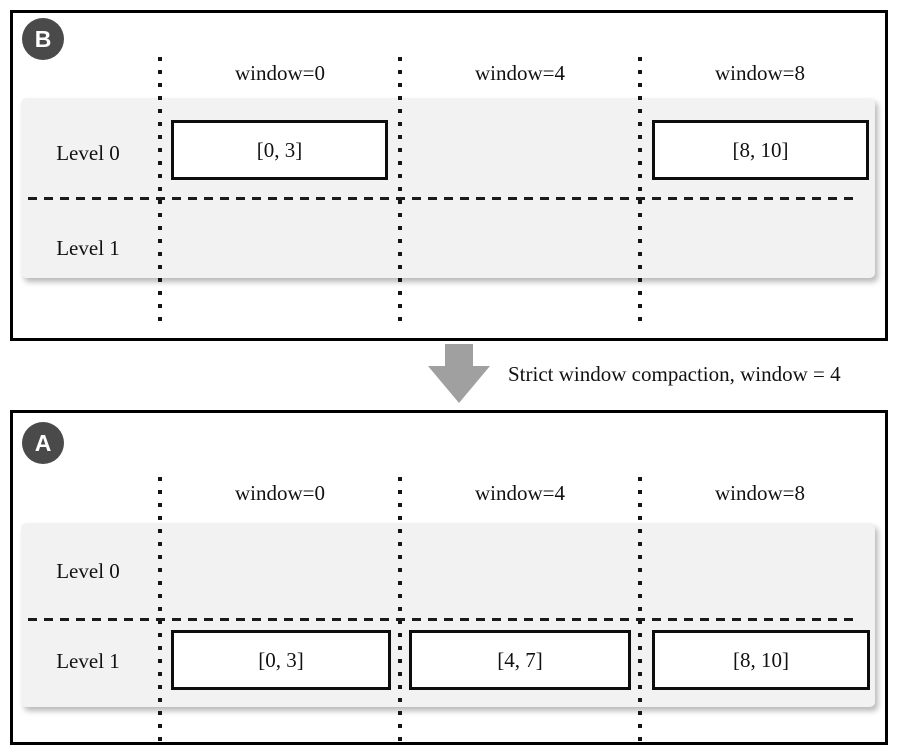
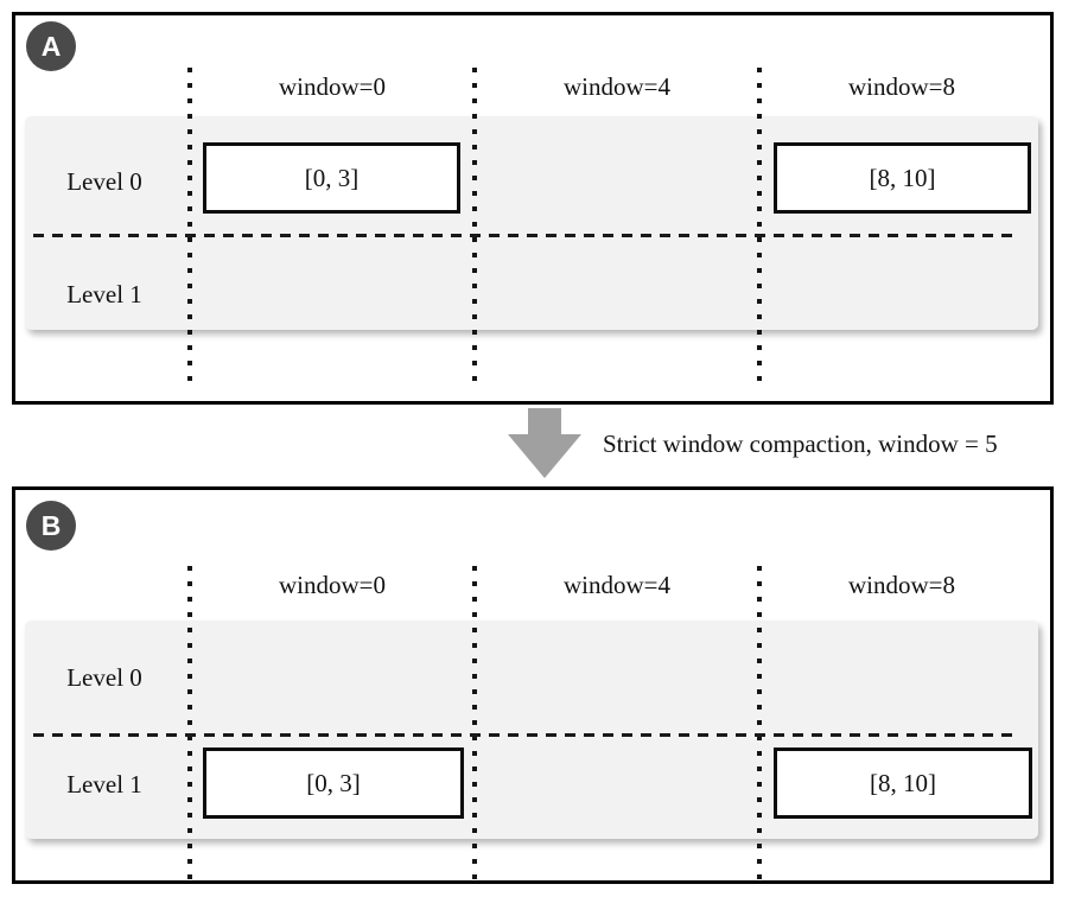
- B
+ A
  window=0
  window=4
  window=8
  Level 0
  Level 1
  [0, 3]
  [8, 10]
- Strict window compaction, window = 4
+ Strict window compaction, window = 5
- A
+ B
  window=0
  window=4
  window=8
  Level 0
  Level 1
  [0, 3]
- [4, 7]
  [8, 10]
